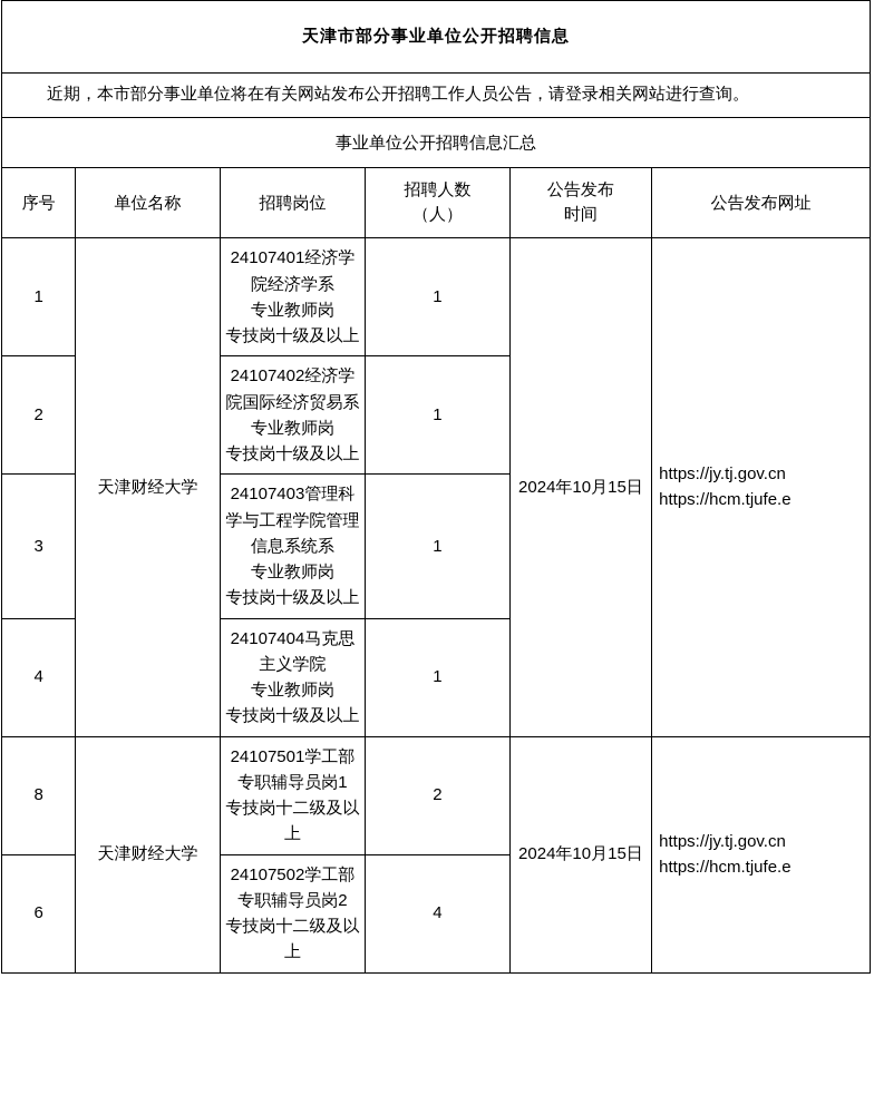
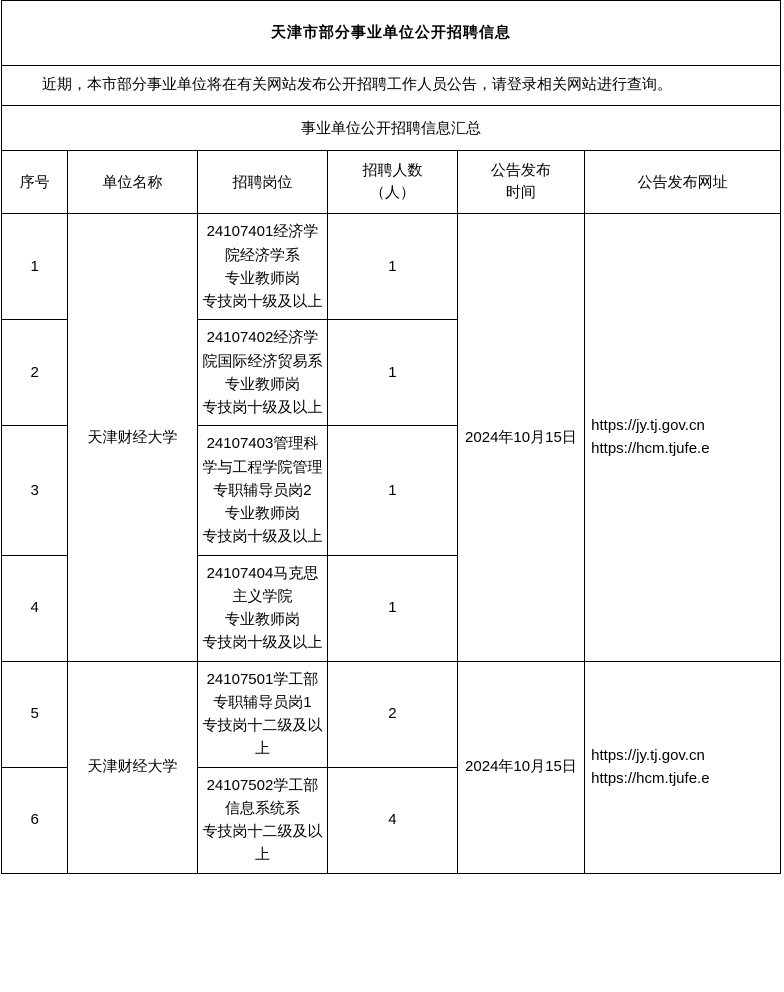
  天津市部分事业单位公开招聘信息
  近期，本市部分事业单位将在有关网站发布公开招聘工作人员公告，请登录相关网站进行查询。
  事业单位公开招聘信息汇总
  序号	单位名称	招聘岗位	招聘人数 （人）	公告发布 时间	公告发布网址
  1	天津财经大学	24107401经济学 院经济学系 专业教师岗 专技岗十级及以上	1	2024年10月15日	https://jy.tj.gov.cn https://hcm.tjufe.e
  2	24107402经济学 院国际经济贸易系 专业教师岗 专技岗十级及以上	1
- 3	24107403管理科 学与工程学院管理 信息系统系 专业教师岗 专技岗十级及以上	1
+ 3	24107403管理科 学与工程学院管理 专职辅导员岗2 专业教师岗 专技岗十级及以上	1
  4	24107404马克思 主义学院 专业教师岗 专技岗十级及以上	1
- 8	天津财经大学	24107501学工部 专职辅导员岗1 专技岗十二级及以 上	2	2024年10月15日	https://jy.tj.gov.cn https://hcm.tjufe.e
+ 5	天津财经大学	24107501学工部 专职辅导员岗1 专技岗十二级及以 上	2	2024年10月15日	https://jy.tj.gov.cn https://hcm.tjufe.e
- 6	24107502学工部 专职辅导员岗2 专技岗十二级及以 上	4
+ 6	24107502学工部 信息系统系 专技岗十二级及以 上	4
